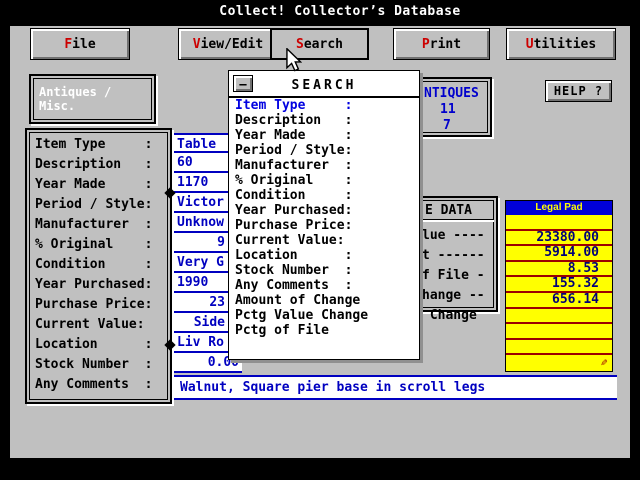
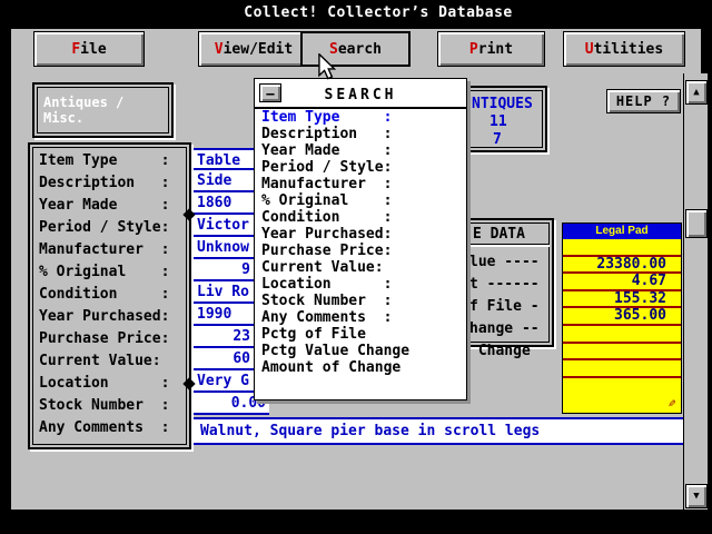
  Collect! Collector’s Database
  File
  View/Edit
  Search
  Print
  Utilities
  Antiques / Misc.
  NTIQUES
  11
  7
  HELP ?
  Item Type :
  Description :
  Year Made :
  Period / Style:
  Manufacturer :
  % Original :
  Condition :
  Year Purchased:
  Purchase Price:
  Current Value:
  Location :
  Stock Number :
  Any Comments :
  Table
- 60
+ Side
- 1170
+ 1860
  Victor
  Unknow
  9
- Very G
+ Liv Ro
  1990
  23
- Side
+ 60
- Liv Ro
+ Very G
  0.00
  Walnut, Square pier base in scroll legs
  E DATA
  lue ----
  t ------
  f File -
  hange --
  Change
  Legal Pad
  23380.00
- 5914.00
- 8.53
+ 4.67
  155.32
- 656.14
+ 365.00
  –
  SEARCH
  Item Type :
  Description :
  Year Made :
  Period / Style:
  Manufacturer :
  % Original :
  Condition :
  Year Purchased:
  Purchase Price:
  Current Value:
  Location :
  Stock Number :
  Any Comments :
- Amount of Change
+ Pctg of File
  Pctg Value Change
- Pctg of File
+ Amount of Change
+ ▲
+ ▼
